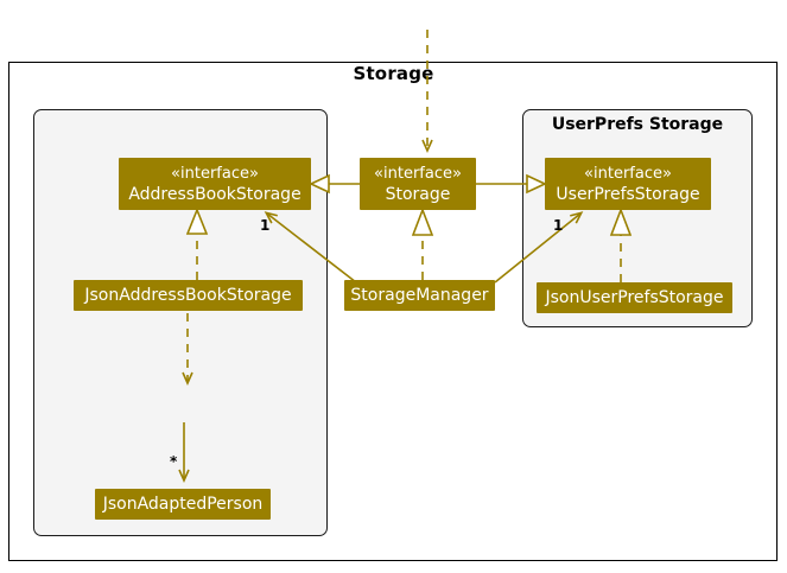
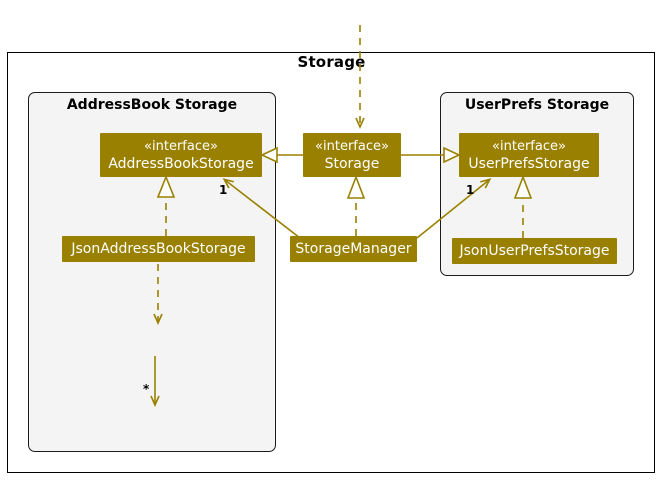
  Storage
+ AddressBook Storage
  UserPrefs Storage
  «interface»
  AddressBookStorage
  «interface»
  Storage
  «interface»
  UserPrefsStorage
  JsonAddressBookStorage
  StorageManager
  JsonUserPrefsStorage
- JsonAdaptedPerson
  1
  1
  *
